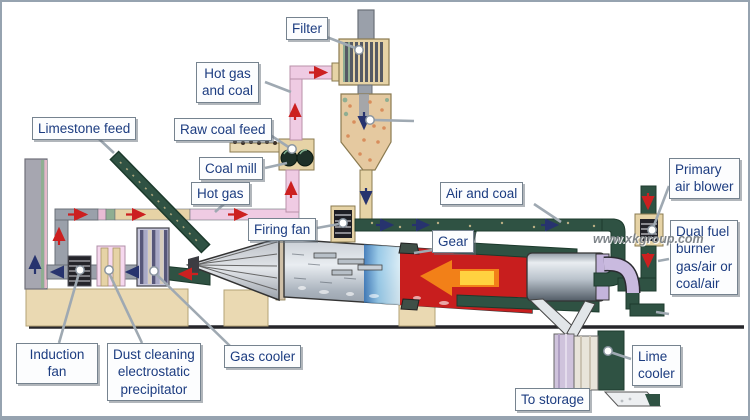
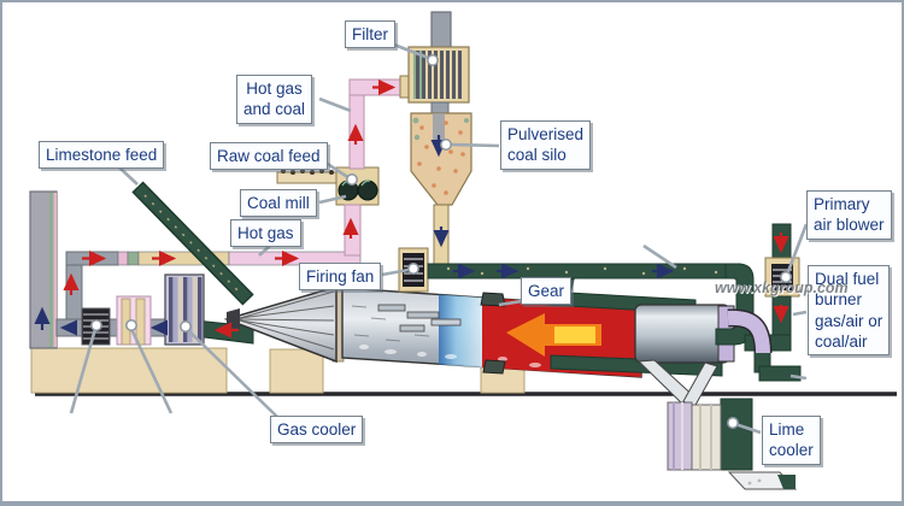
  www.xkgroup.com
  Filter
  Hot gas
  and coal
  Raw coal feed
  Coal mill
  Hot gas
  Limestone feed
  Firing fan
- Air and coal
  Gear
+ Pulverised
+ coal silo
  Primary
  air blower
  Dual fuel
  burner
  gas/air or
  coal/air
  Lime
  cooler
- To storage
- Induction
- fan
- Dust cleaning
- electrostatic
- precipitator
  Gas cooler
